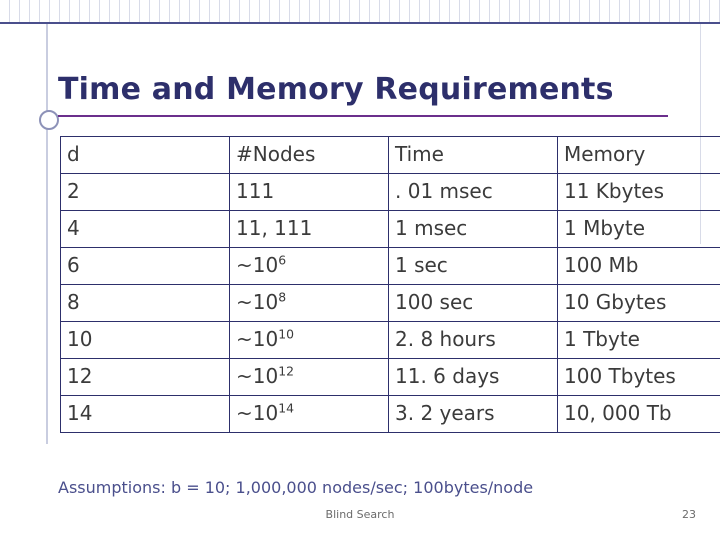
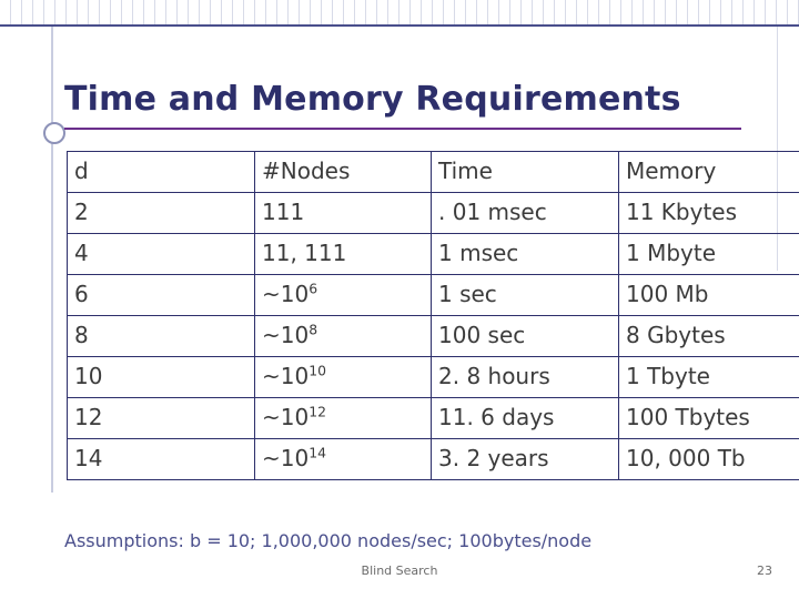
  Time and Memory Requirements
  d	#Nodes	Time	Memory
  2	111	. 01 msec	11 Kbytes
  4	11, 111	1 msec	1 Mbyte
  6	~106	1 sec	100 Mb
- 8	~108	100 sec	10 Gbytes
+ 8	~108	100 sec	8 Gbytes
  10	~1010	2. 8 hours	1 Tbyte
  12	~1012	11. 6 days	100 Tbytes
  14	~1014	3. 2 years	10, 000 Tb
  Assumptions: b = 10; 1,000,000 nodes/sec; 100bytes/node
  Blind Search
  23
